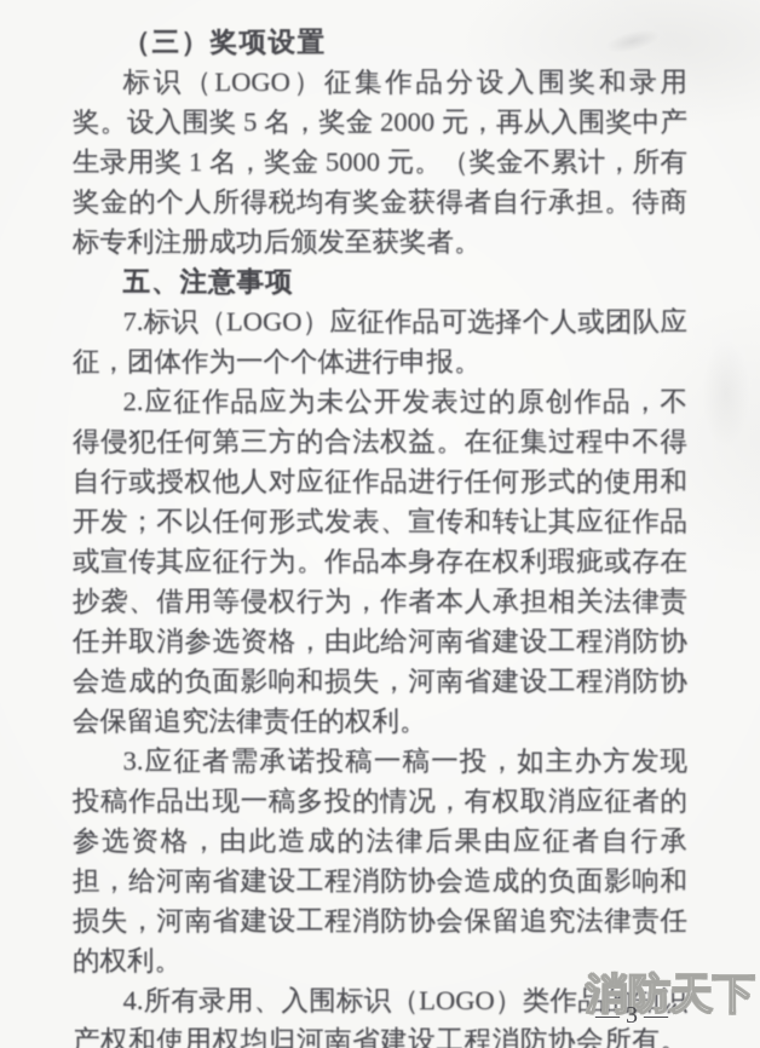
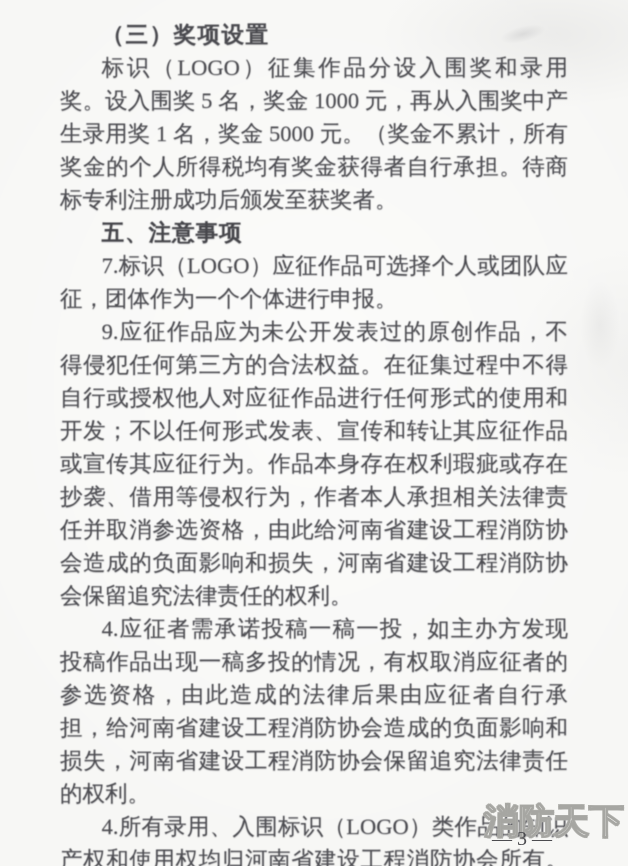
  （三）奖项设置
- 标识（LOGO）征集作品分设入围奖和录用奖。设入围奖 5 名，奖金 2000 元，再从入围奖中产生录用奖 1 名，奖金 5000 元。（奖金不累计，所有奖金的个人所得税均有奖金获得者自行承担。待商标专利注册成功后颁发至获奖者。
+ 标识（LOGO）征集作品分设入围奖和录用奖。设入围奖 5 名，奖金 1000 元，再从入围奖中产生录用奖 1 名，奖金 5000 元。（奖金不累计，所有奖金的个人所得税均有奖金获得者自行承担。待商标专利注册成功后颁发至获奖者。
  五、注意事项
  7.标识（LOGO）应征作品可选择个人或团队应征，团体作为一个个体进行申报。
- 2.应征作品应为未公开发表过的原创作品，不得侵犯任何第三方的合法权益。在征集过程中不得自行或授权他人对应征作品进行任何形式的使用和开发；不以任何形式发表、宣传和转让其应征作品或宣传其应征行为。作品本身存在权利瑕疵或存在抄袭、借用等侵权行为，作者本人承担相关法律责任并取消参选资格，由此给河南省建设工程消防协会造成的负面影响和损失，河南省建设工程消防协会保留追究法律责任的权利。
+ 9.应征作品应为未公开发表过的原创作品，不得侵犯任何第三方的合法权益。在征集过程中不得自行或授权他人对应征作品进行任何形式的使用和开发；不以任何形式发表、宣传和转让其应征作品或宣传其应征行为。作品本身存在权利瑕疵或存在抄袭、借用等侵权行为，作者本人承担相关法律责任并取消参选资格，由此给河南省建设工程消防协会造成的负面影响和损失，河南省建设工程消防协会保留追究法律责任的权利。
- 3.应征者需承诺投稿一稿一投，如主办方发现投稿作品出现一稿多投的情况，有权取消应征者的参选资格，由此造成的法律后果由应征者自行承担，给河南省建设工程消防协会造成的负面影响和损失，河南省建设工程消防协会保留追究法律责任的权利。
+ 4.应征者需承诺投稿一稿一投，如主办方发现投稿作品出现一稿多投的情况，有权取消应征者的参选资格，由此造成的法律后果由应征者自行承担，给河南省建设工程消防协会造成的负面影响和损失，河南省建设工程消防协会保留追究法律责任的权利。
  4.所有录用、入围标识（LOGO）类作品的知识产权和使用权均归河南省建设工程消防协会所有。
  消防天下
  — 3 —
